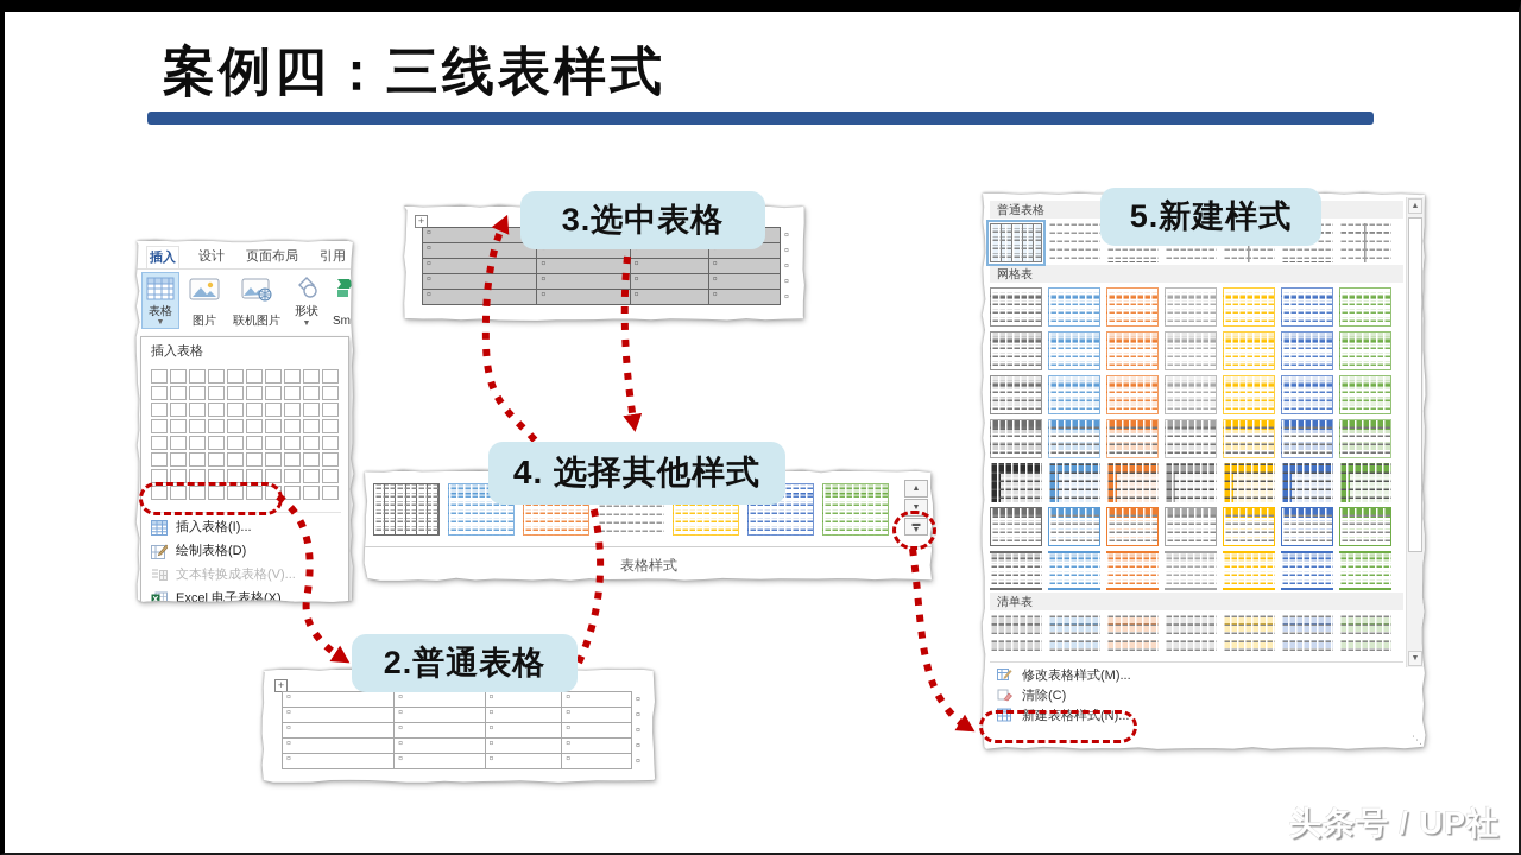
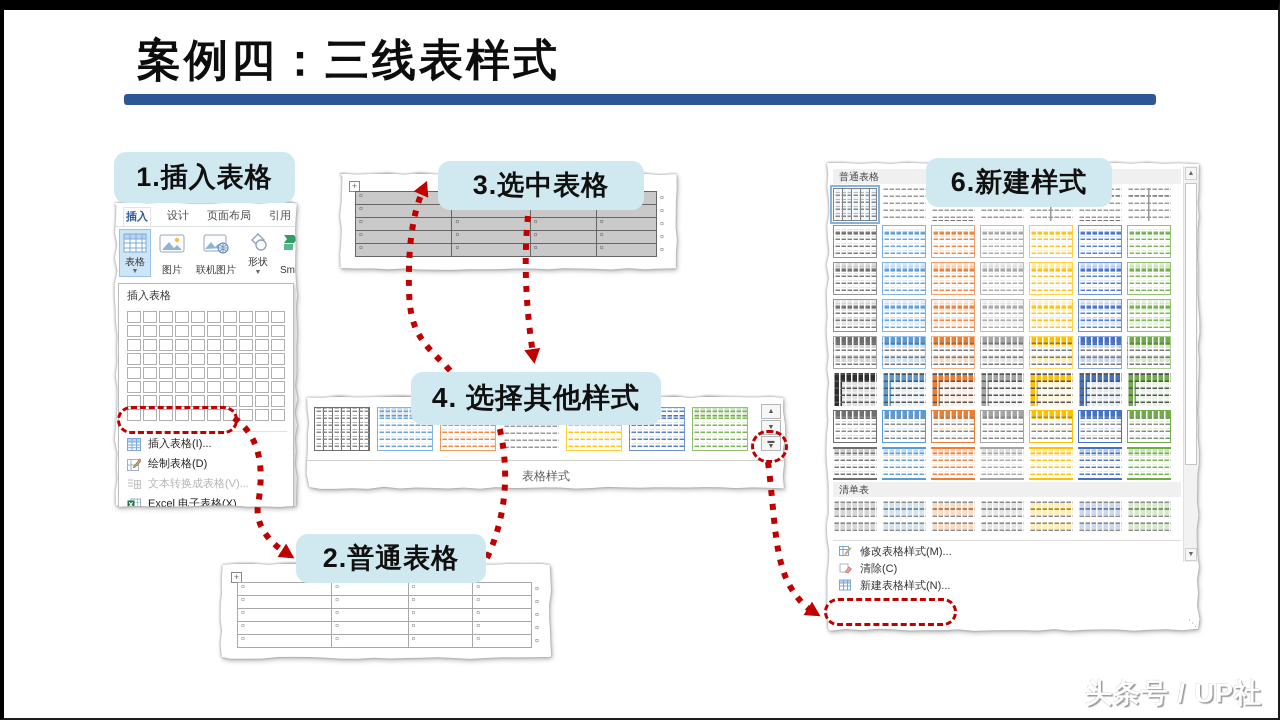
  案例四：三线表样式
+ 1.插入表格
  2.普通表格
  3.选中表格
  4. 选择其他样式
- 5.新建样式
+ 6.新建样式
  插入
  设计
  页面布局
  引用
  表格
  图片
  联机图片
  形状
  插入表格
  插入表格(I)...
  绘制表格(D)
  文本转换成表格(V)...
  Excel 电子表格(X)
  +
  +
  表格样式
  普通表格
- 网格表
  清单表
  修改表格样式(M)...
  清除(C)
  新建表格样式(N)...
  ⋱
  头条号 / UP社
